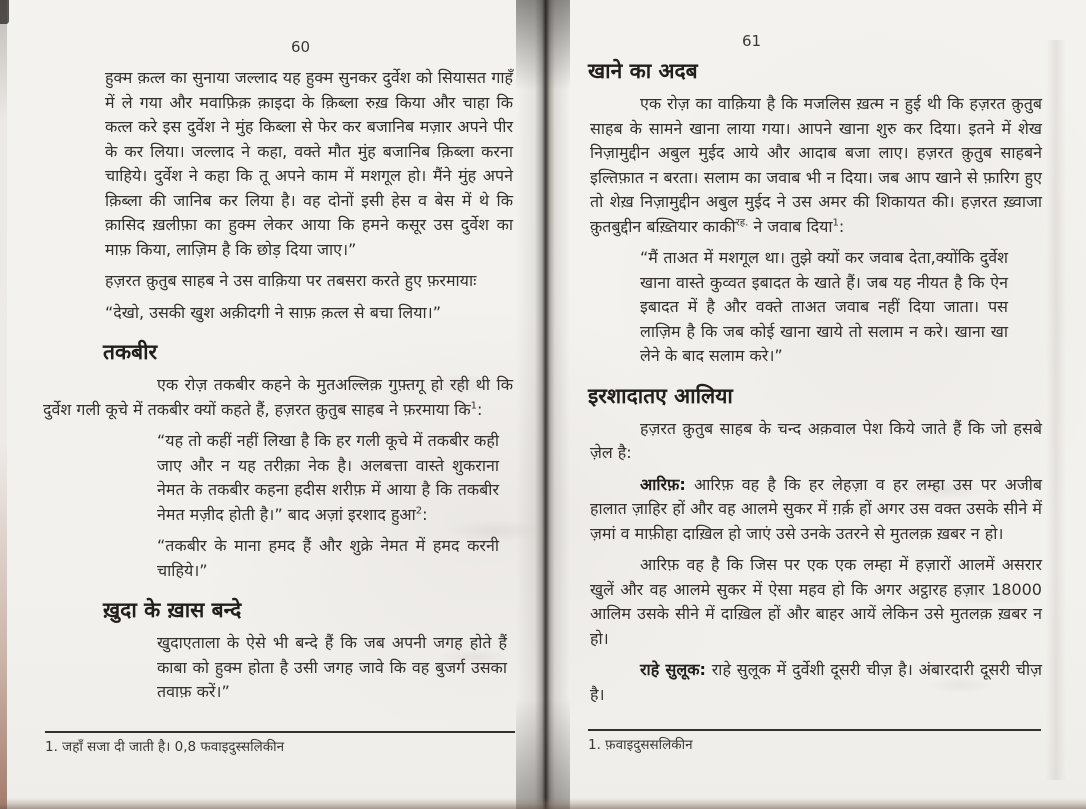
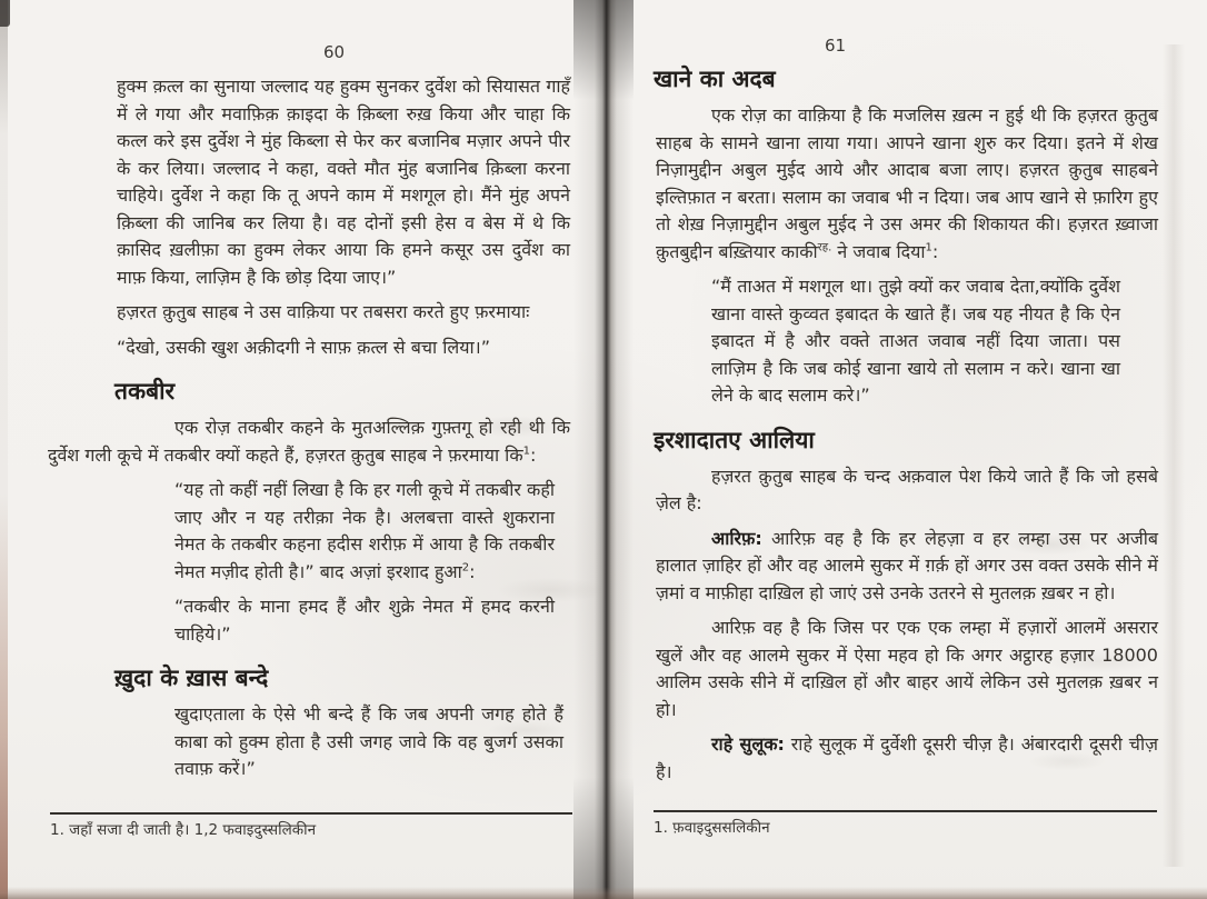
  60
  हुक्म क़त्ल का सुनाया जल्लाद यह हुक्म सुनकर दुर्वेश को सियासत गाहँ में ले गया और मवाफ़िक़ क़ाइदा के क़िब्ला रुख़ किया और चाहा कि कत्ल करे इस दुर्वेश ने मुंह किब्ला से फेर कर बजानिब मज़ार अपने पीर के कर लिया। जल्लाद ने कहा, वक्ते मौत मुंह बजानिब क़िब्ला करना चाहिये। दुर्वेश ने कहा कि तू अपने काम में मशगूल हो। मैंने मुंह अपने क़िब्ला की जानिब कर लिया है। वह दोनों इसी हेस व बेस में थे कि क़ासिद ख़लीफ़ा का हुक्म लेकर आया कि हमने कसूर उस दुर्वेश का माफ़ किया, लाज़िम है कि छोड़ दिया जाए।”
  हज़रत क़ुतुब साहब ने उस वाक़िया पर तबसरा करते हुए फ़रमायाः
  “देखो, उसकी खुश अक़ीदगी ने साफ़ क़त्ल से बचा लिया
  तकबीर
  एक रोज़ तकबीर कहने के मुतअल्लिक़ गुफ़्तगू दुर्वेश गली कूचे में तकबीर क्यों कहते हैं, हज़रत क़ुतुब साहब ने फ़रमा
  “यह तो कहीं नहीं लिखा है कि हर गली कूचे में जाए और न यह तरीक़ा नेक है। अलबत्ता वा नेमत के तकबीर कहना हदीस शरीफ़ में आया है नेमत मज़ीद होती है।” बाद अज़ां इरशाद हुआ2:
  “तकबीर के माना हमद हैं और शुक्रे नेमत में चाहिये।”
  ख़ुदा के ख़ास बन्दे
  खुदाएताला के ऐसे भी बन्दे हैं कि जब अपनी काबा को हुक्म होता है उसी जगह जावे कि वह तवाफ़ करें।”
  61
  खाने का अदब
  एक रोज़ का वाक़िया है कि मजलिस ख़त्म न हुई थी कि हज़रत क़ुतुब साहब के सामने खाना लाया गया। आपने खाना शुरु कर दिया। इतने में शेख निज़ामुद्दीन अबुल मुईद आये और आदाब बजा लाए। हज़रत क़ुतुब साहबने इल्तिफ़ात न बरता। सलाम का जवाब भी न दिया। जब आप खाने से फ़ारिग हुए तो शेख़ निज़ामुद्दीन अबुल मुईद ने उस अमर की शिकायत की। हज़रत ख़्वाजा क़ुतबुद्दीन बख़्तियार काकीरह. ने जवाब दिया1:
  “मैं ताअत में मशगूल था। तुझे क्यों कर जवाब देता,क्योंकि दुर्वेश खाना वास्ते कुव्वत इबादत के खाते हैं। जब यह नीयत है कि ऐन इबादत में है और वक्ते ताअत जवाब नहीं दिया जाता। पस लाज़िम है कि जब कोई खाना खाये तो सलाम न करे। खाना खा लेने के बाद सलाम करे।”
  इरशादातए आलिया
  हज़रत क़ुतुब साहब के चन्द अक़वाल पेश किये जाते हैं कि जो हसबे ज़ेल है:
  आरिफ़: आरिफ़ वह है कि हर लेहज़ा व ह हालात ज़ाहिर हों और वह आलमे सुकर में ग़र्क़ हों अग ज़मां व माफ़ीहा दाख़िल हो जाएं उसे उनके उतरने से मु
- 1. जहाँ सजा दी जाती है। 0,8 फवाइदुस्सलिकीन
+ 1. जहाँ सजा दी जाती है। 1,2 फवाइदुस्सलिकीन
  1. फ़वाइदुससलिकीन
